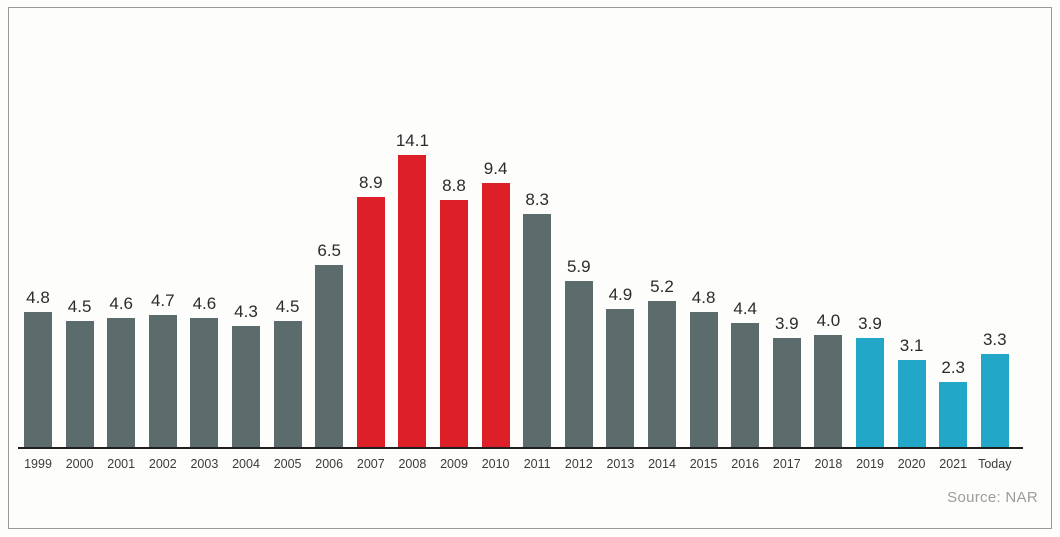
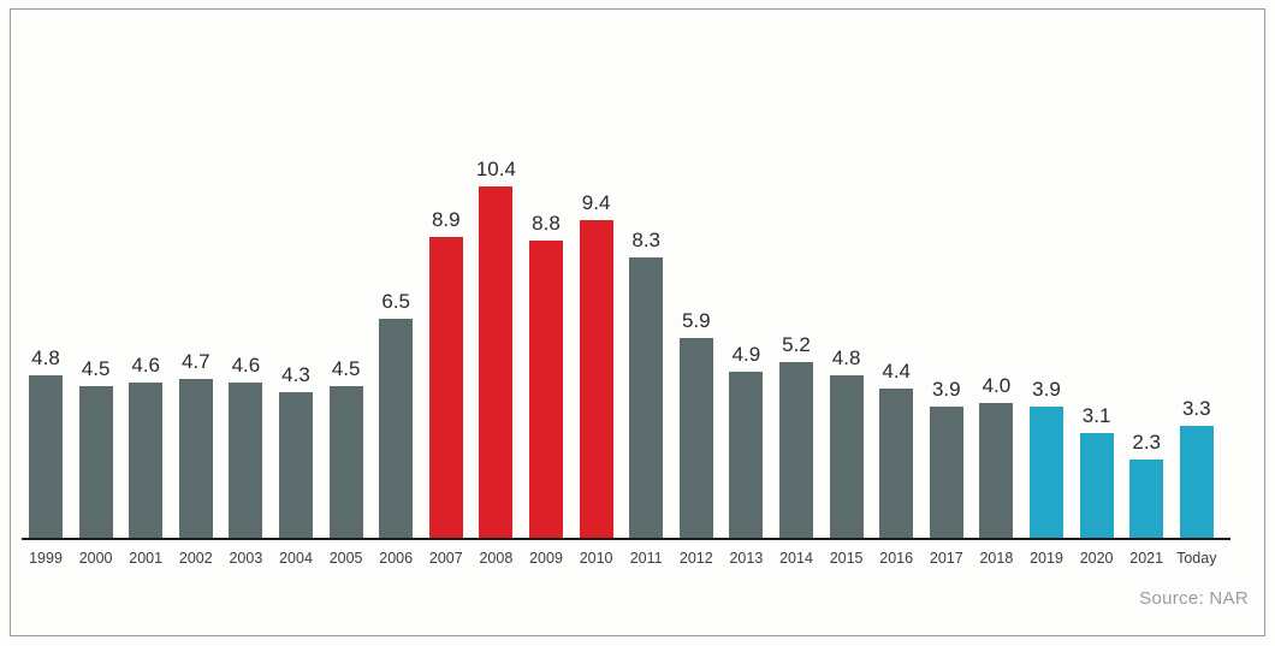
  4.8
  1999
  4.5
  2000
  4.6
  2001
  4.7
  2002
  4.6
  2003
  4.3
  2004
  4.5
  2005
  6.5
  2006
  8.9
  2007
- 14.1
+ 10.4
  2008
  8.8
  2009
  9.4
  2010
  8.3
  2011
  5.9
  2012
  4.9
  2013
  5.2
  2014
  4.8
  2015
  4.4
  2016
  3.9
  2017
  4.0
  2018
  3.9
  2019
  3.1
  2020
  2.3
  2021
  3.3
  Today
  Source: NAR
